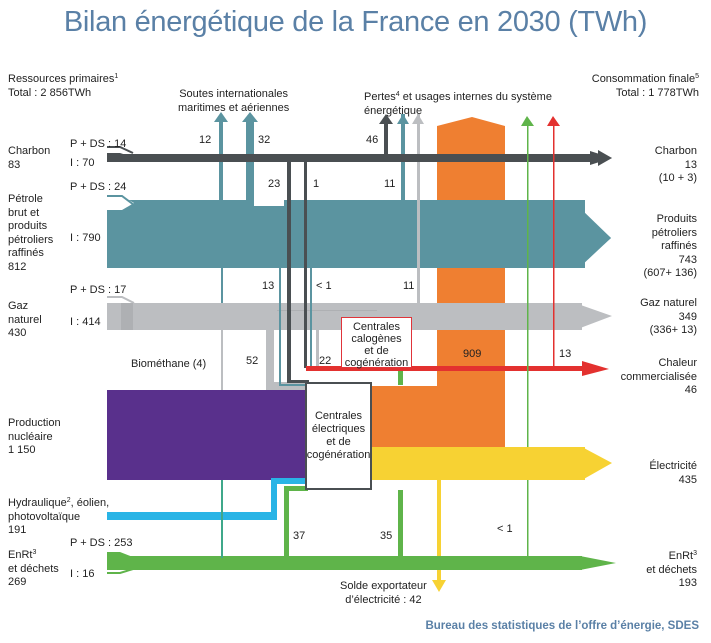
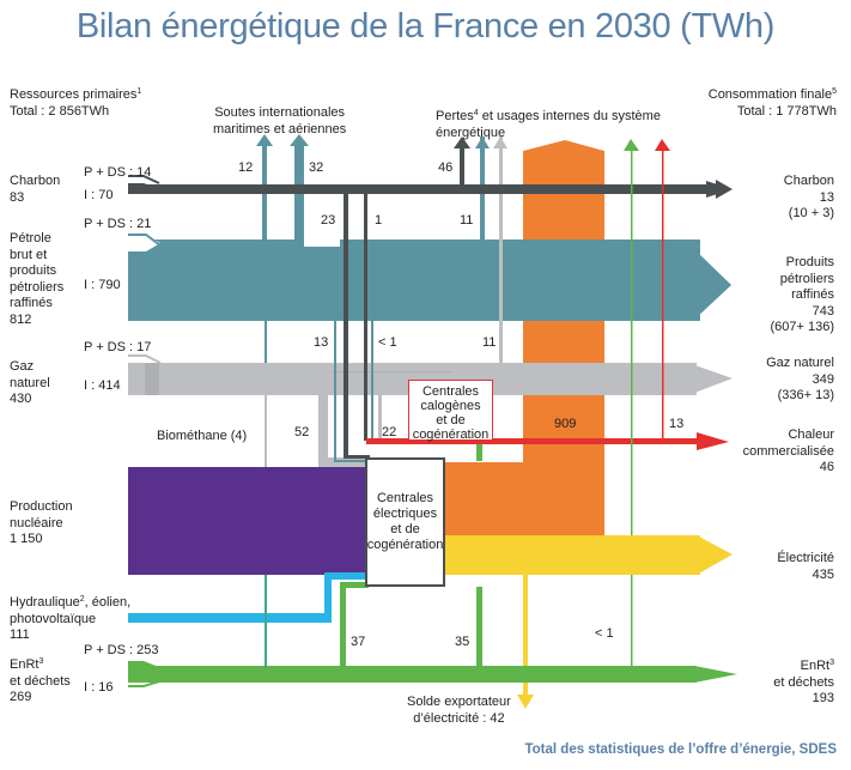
  Bilan énergétique de la France en 2030 (TWh)
  Ressources primaires
  Total : 2 856TWh
  Consommation finale
  Total : 1 778TWh
  Soutes internationales
  maritimes et aériennes
  Pertes et usages internes du système
  énergétique
  Charbon
  83
  P + DS : 14
  I : 70
  Pétrole
  brut et
  produits
  pétroliers
  raffinés
  812
- P + DS : 24
+ P + DS : 21
  I : 790
  Gaz
  naturel
  430
  P + DS : 17
  I : 414
  Production
  nucléaire
  1 150
  Hydraulique , éolien,
  photovoltaïque
- 191
+ 111
  EnRt
  et déchets
  269
  P + DS : 253
  I : 16
  12
  32
  46
  23
  1
  11
  13
  < 1
  11
  Biométhane (4)
  52
  22
  909
  13
  37
  35
  < 1
  Centrales
  électriques
  et de
  cogénération
  Centrales
  calogènes
  et de
  cogénération
  Charbon
  13
  (10 + 3)
  Produits
  pétroliers
  raffinés
  743
  (607+ 136)
  Gaz naturel
  349
  (336+ 13)
  Chaleur
  commercialisée
  46
  Électricité
  435
  EnRt
  et déchets
  193
  Solde exportateur
  d’électricité : 42
- Bureau des statistiques de l’offre d’énergie, SDES
+ Total des statistiques de l’offre d’énergie, SDES
